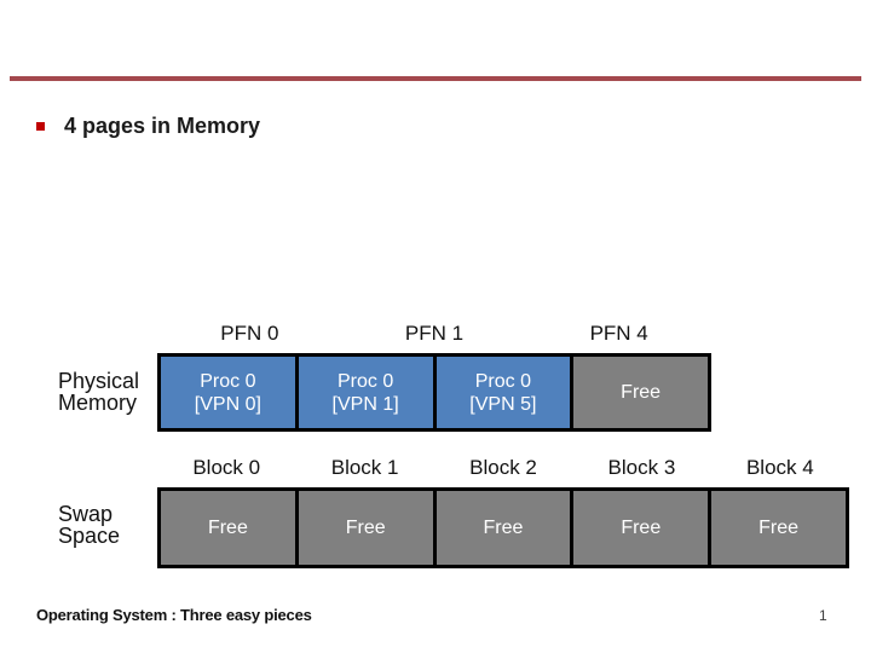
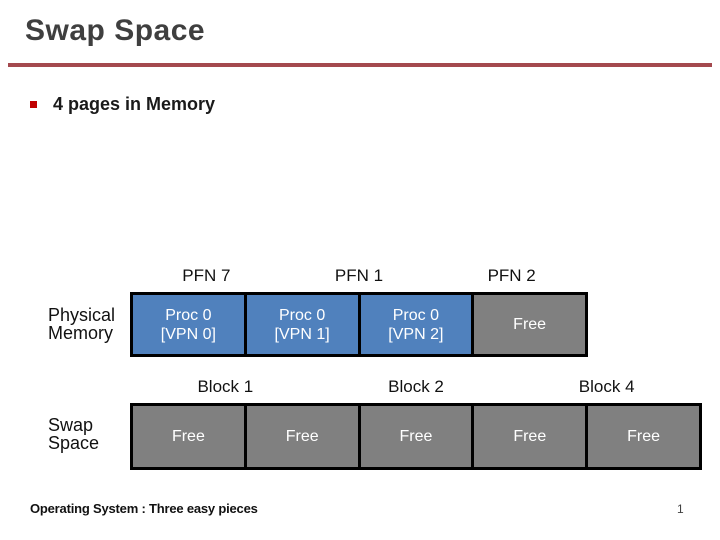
+ Swap Space
  4 pages in Memory
  Physical
  Memory
- PFN 0
+ PFN 7
  PFN 1
- PFN 4
+ PFN 2
  Proc 0
  [VPN 0]
  Proc 0
  [VPN 1]
  Proc 0
- [VPN 5]
+ [VPN 2]
  Free
  Swap
  Space
- Block 0
  Block 1
  Block 2
- Block 3
  Block 4
  Free
  Free
  Free
  Free
  Free
  Operating System : Three easy pieces
  1
